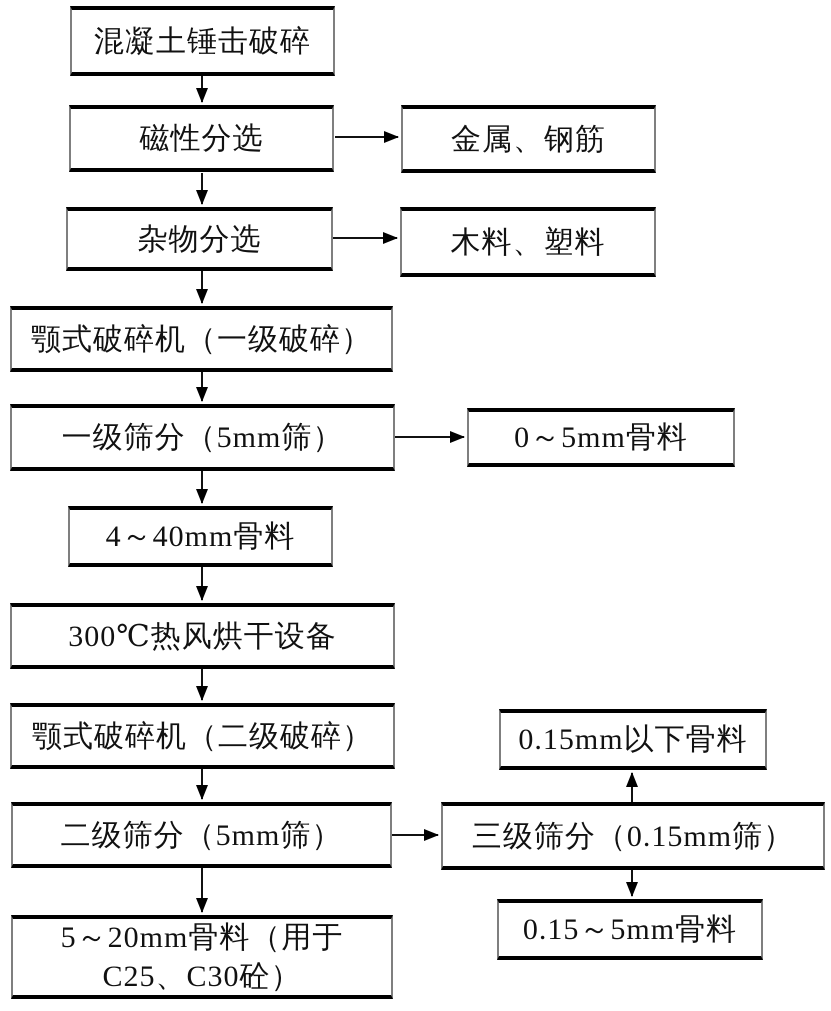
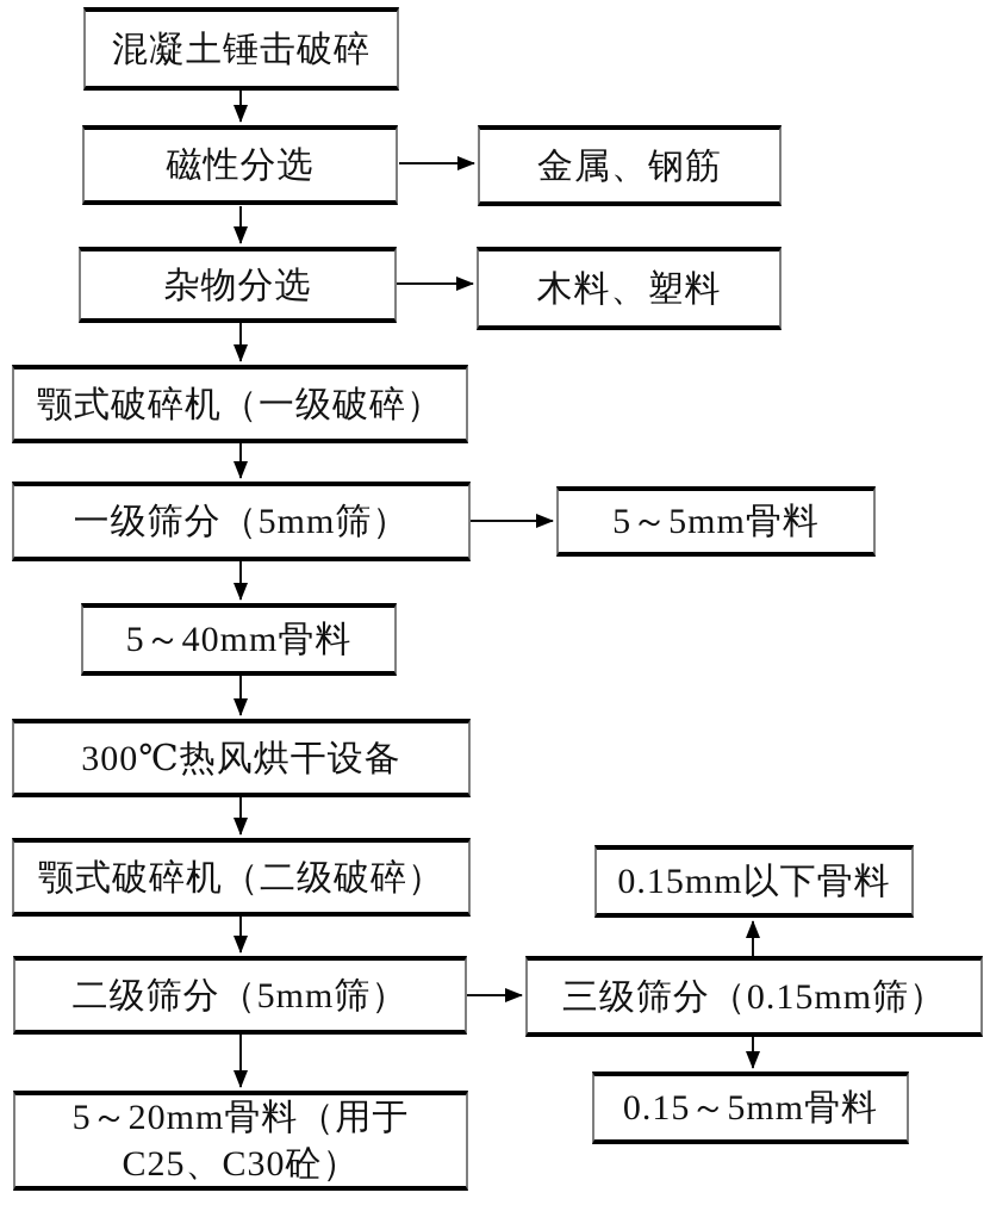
  混凝土锤击破碎
  磁性分选
  金属、钢筋
  杂物分选
  木料、塑料
  颚式破碎机（一级破碎）
  一级筛分（5mm筛）
- 0～5mm骨料
+ 5～5mm骨料
- 4～40mm骨料
+ 5～40mm骨料
  300℃热风烘干设备
  颚式破碎机（二级破碎）
  0.15mm以下骨料
  二级筛分（5mm筛）
  三级筛分（0.15mm筛）
  5～20mm骨料（用于
  C25、C30砼）
  0.15～5mm骨料
